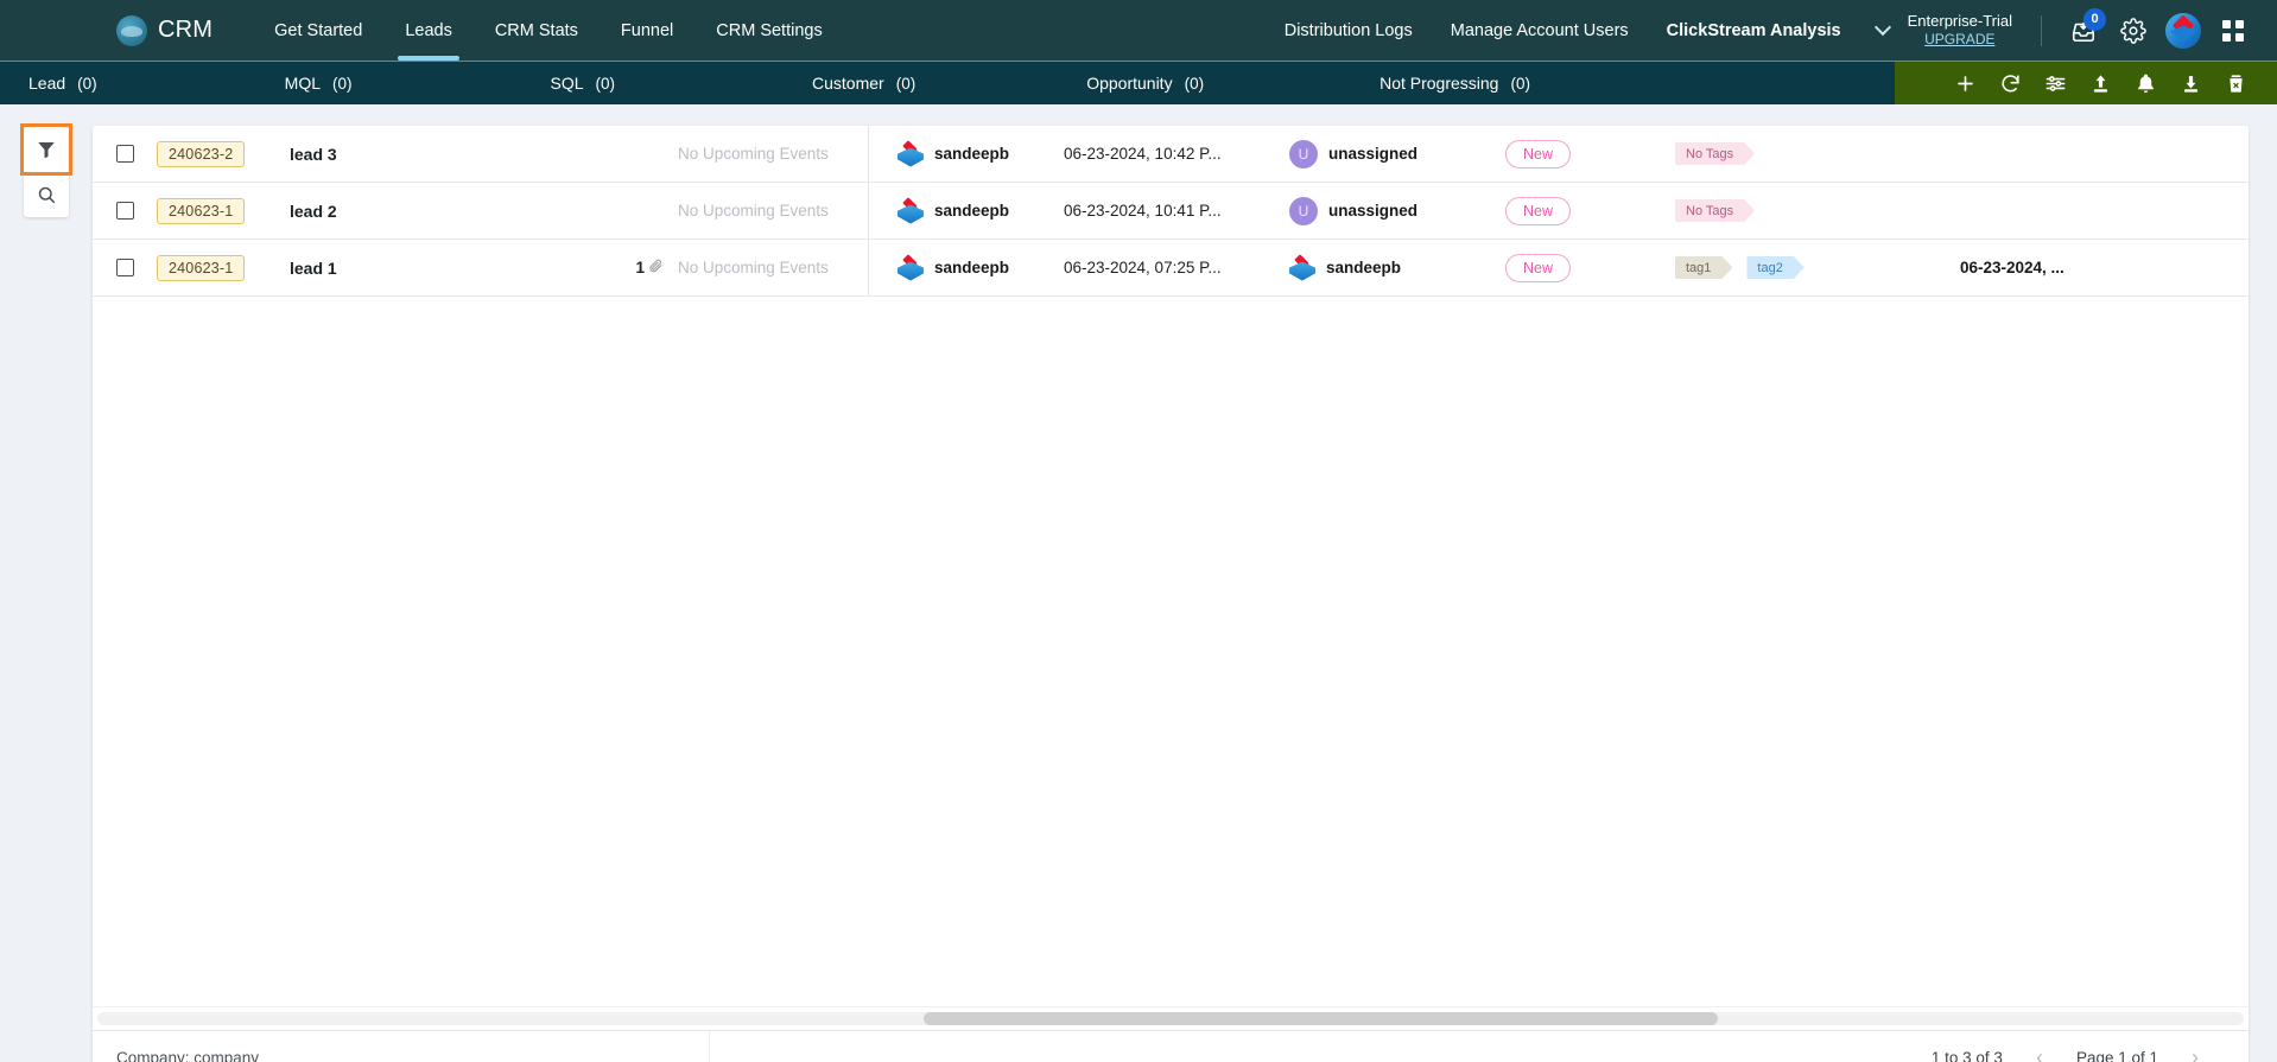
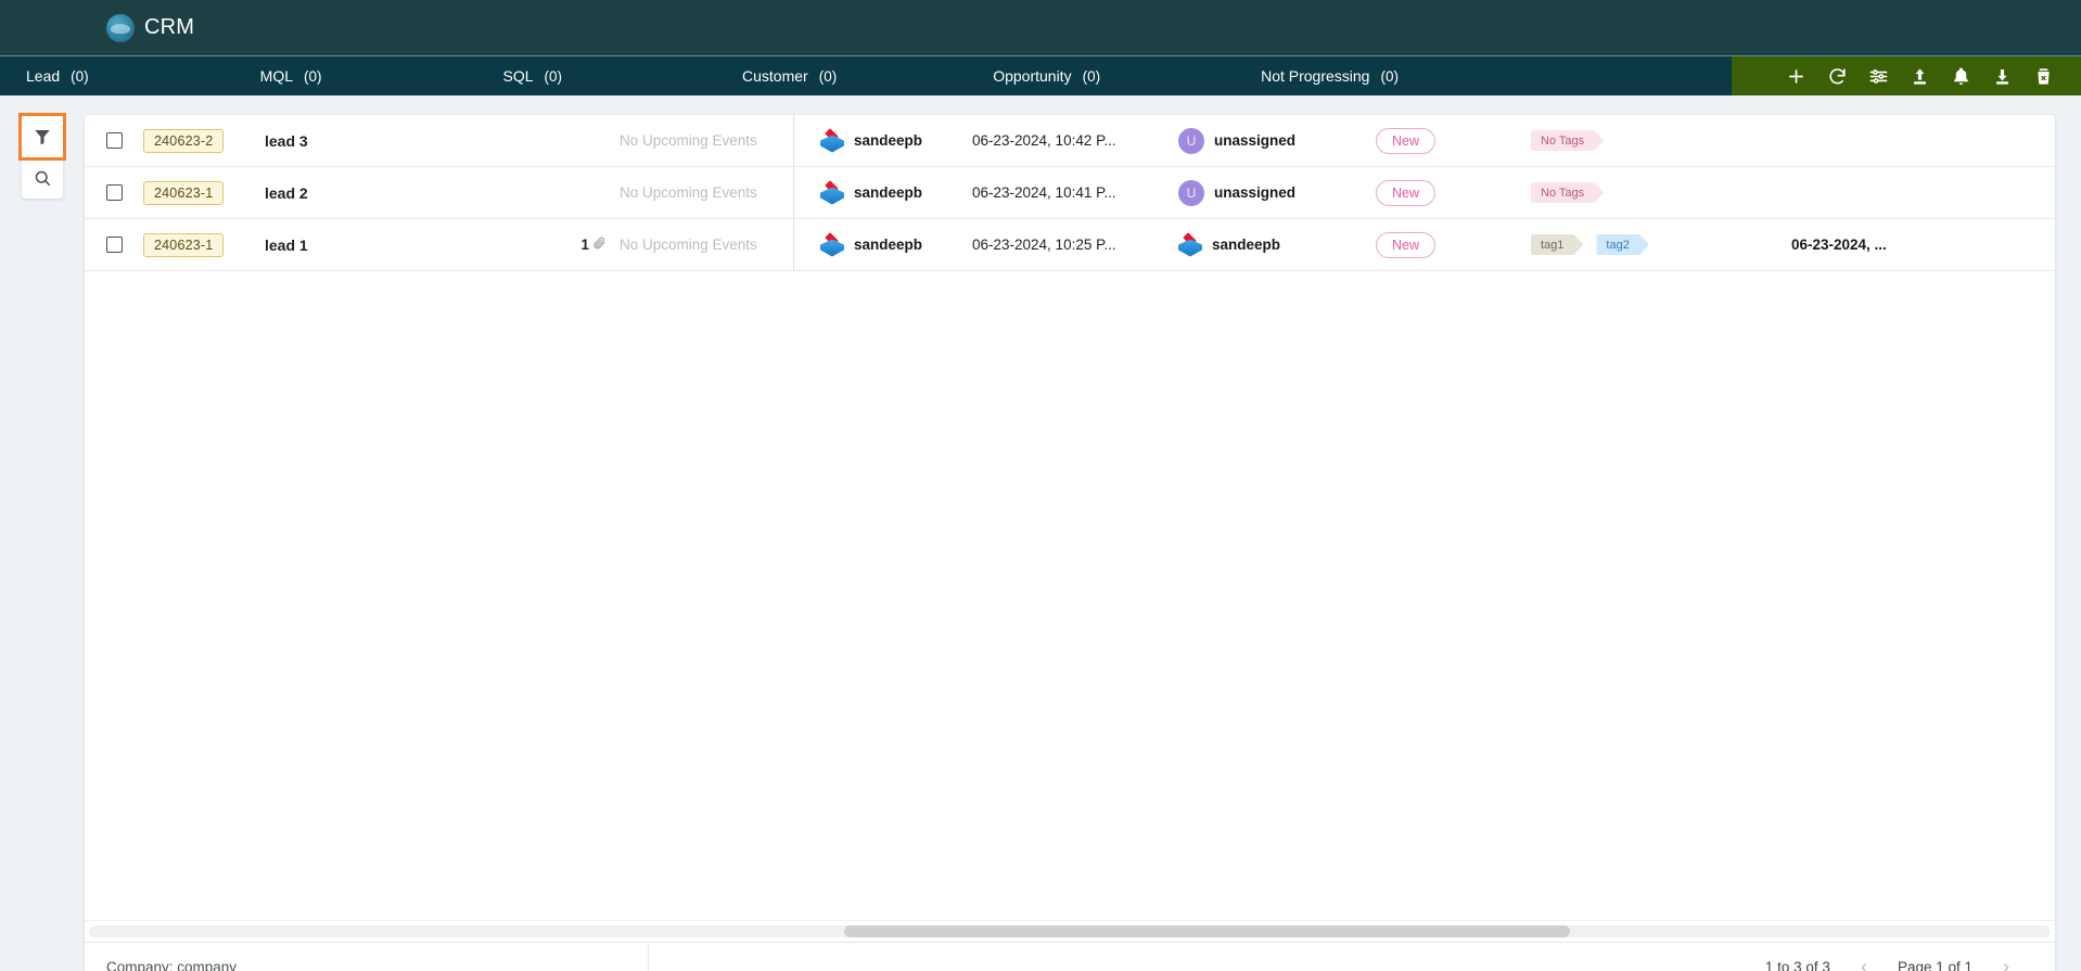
  CRM
- Get Started
- Leads
- CRM Stats
- Funnel
- CRM Settings
- Distribution Logs
- Manage Account Users
- ClickStream Analysis
- Enterprise-Trial
- UPGRADE
- 0
  Lead
  (0)
  MQL
  (0)
  SQL
  (0)
  Customer
  (0)
  Opportunity
  (0)
  Not Progressing
  (0)
  240623-2
  lead 3
  No Upcoming Events
  sandeepb
  06-23-2024, 10:42 P...
  U
  unassigned
  New
  No Tags
  240623-1
  lead 2
  No Upcoming Events
  sandeepb
  06-23-2024, 10:41 P...
  U
  unassigned
  New
  No Tags
  240623-1
  lead 1
  1
  No Upcoming Events
  sandeepb
- 06-23-2024, 07:25 P...
+ 06-23-2024, 10:25 P...
  sandeepb
  New
  tag1
  tag2
  06-23-2024, ...
  Company: company
  1 to 3 of 3
  ‹
  Page 1 of 1
  ›
